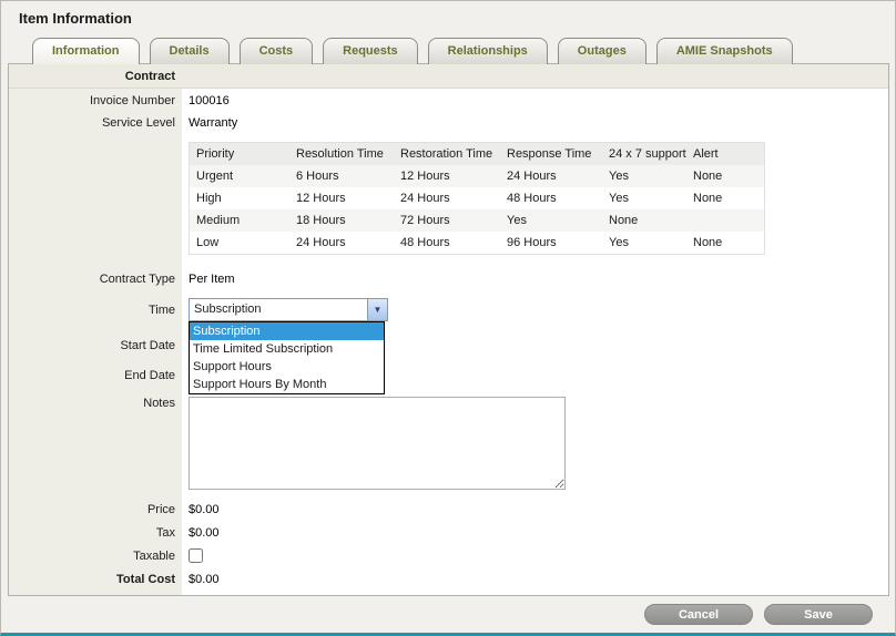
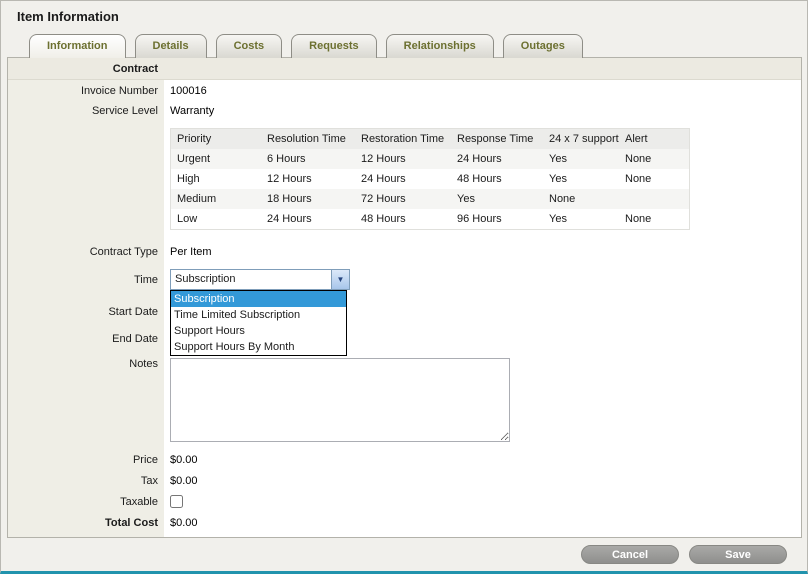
  Item Information
  Information
  Details
  Costs
  Requests
  Relationships
  Outages
- AMIE Snapshots
  Contract
  Invoice Number
  100016
  Service Level
  Warranty
  Priority
  Resolution Time
  Restoration Time
  Response Time
  24 x 7 support
  Alert
  Urgent
  6 Hours
  12 Hours
  24 Hours
  Yes
  None
  High
  12 Hours
  24 Hours
  48 Hours
  Yes
  None
  Medium
  18 Hours
  72 Hours
  Yes
  None
  Low
  24 Hours
  48 Hours
  96 Hours
  Yes
  None
  Contract Type
  Per Item
  Time
  Subscription
  ▼
  Start Date
  End Date
  Subscription
  Time Limited Subscription
  Support Hours
  Support Hours By Month
  Notes
  Price
  $0.00
  Tax
  $0.00
  Taxable
  Total Cost
  $0.00
  Cancel
  Save
